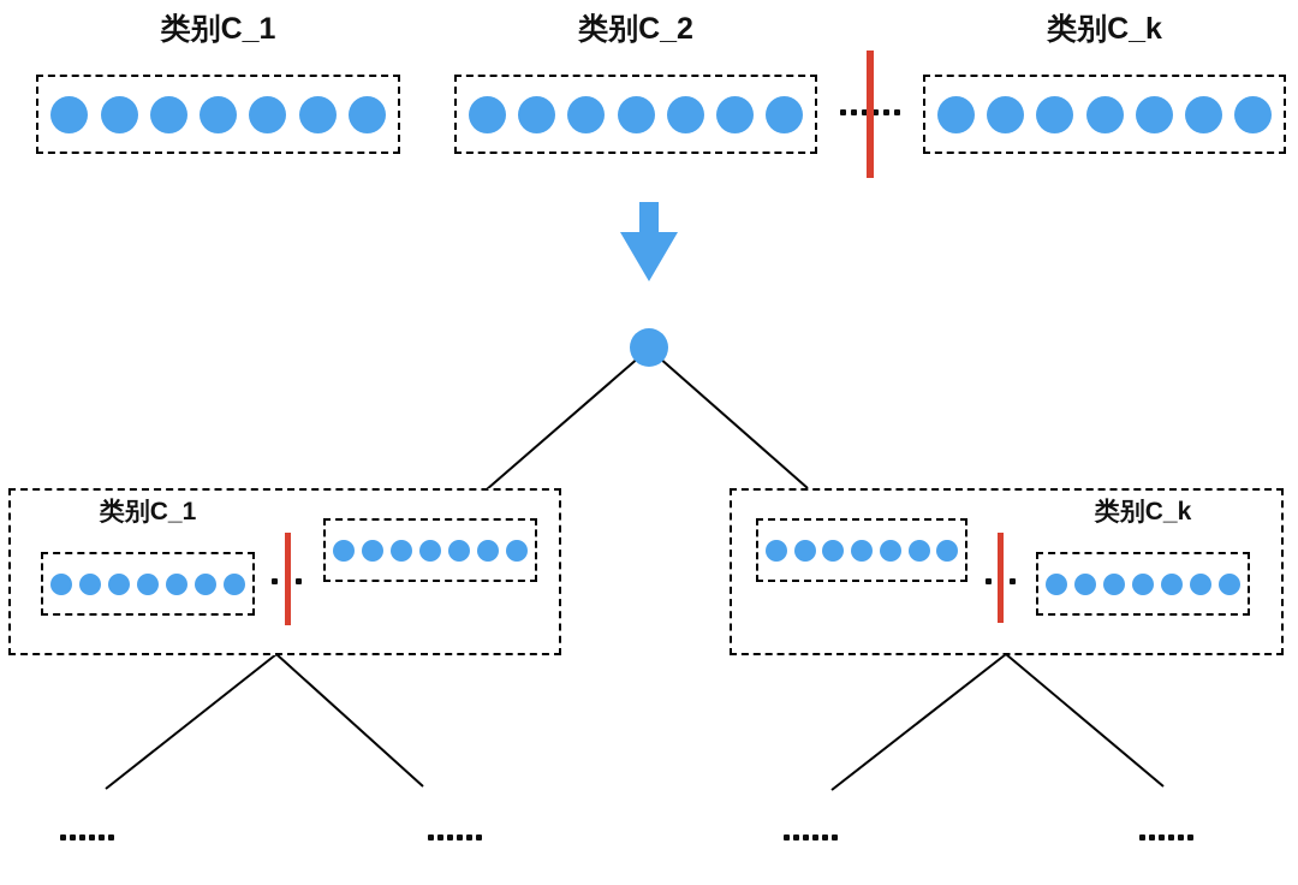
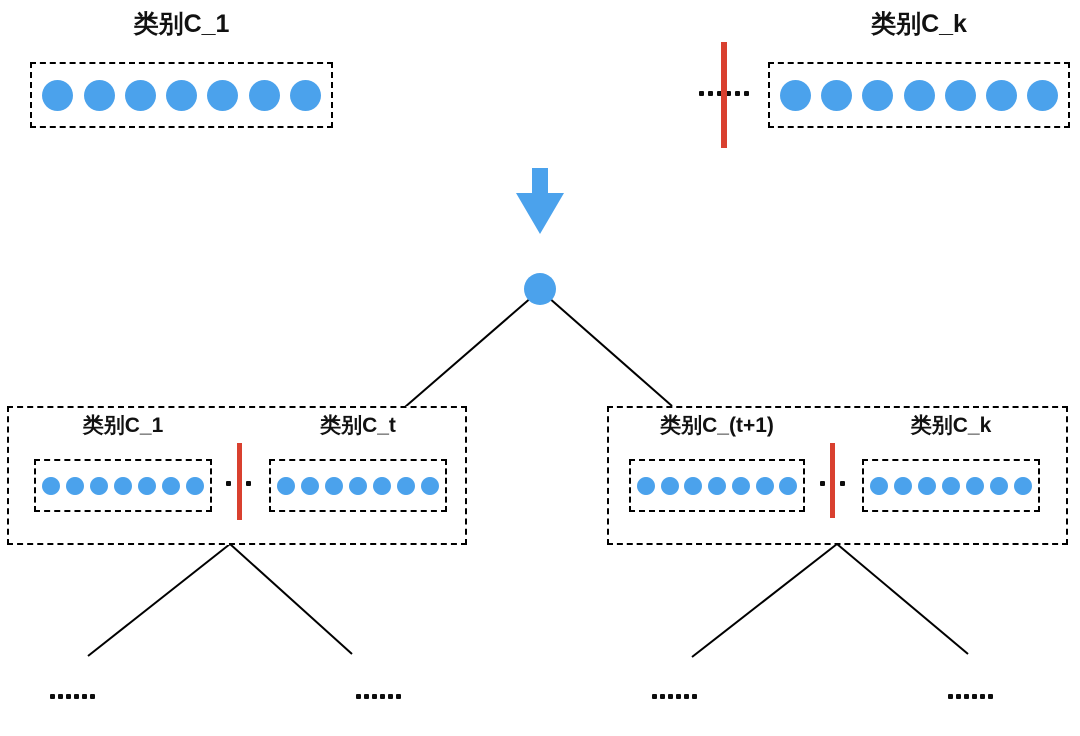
  类别C_1
- 类别C_2
  类别C_k
  类别C_1
+ 类别C_t
+ 类别C_(t+1)
  类别C_k
